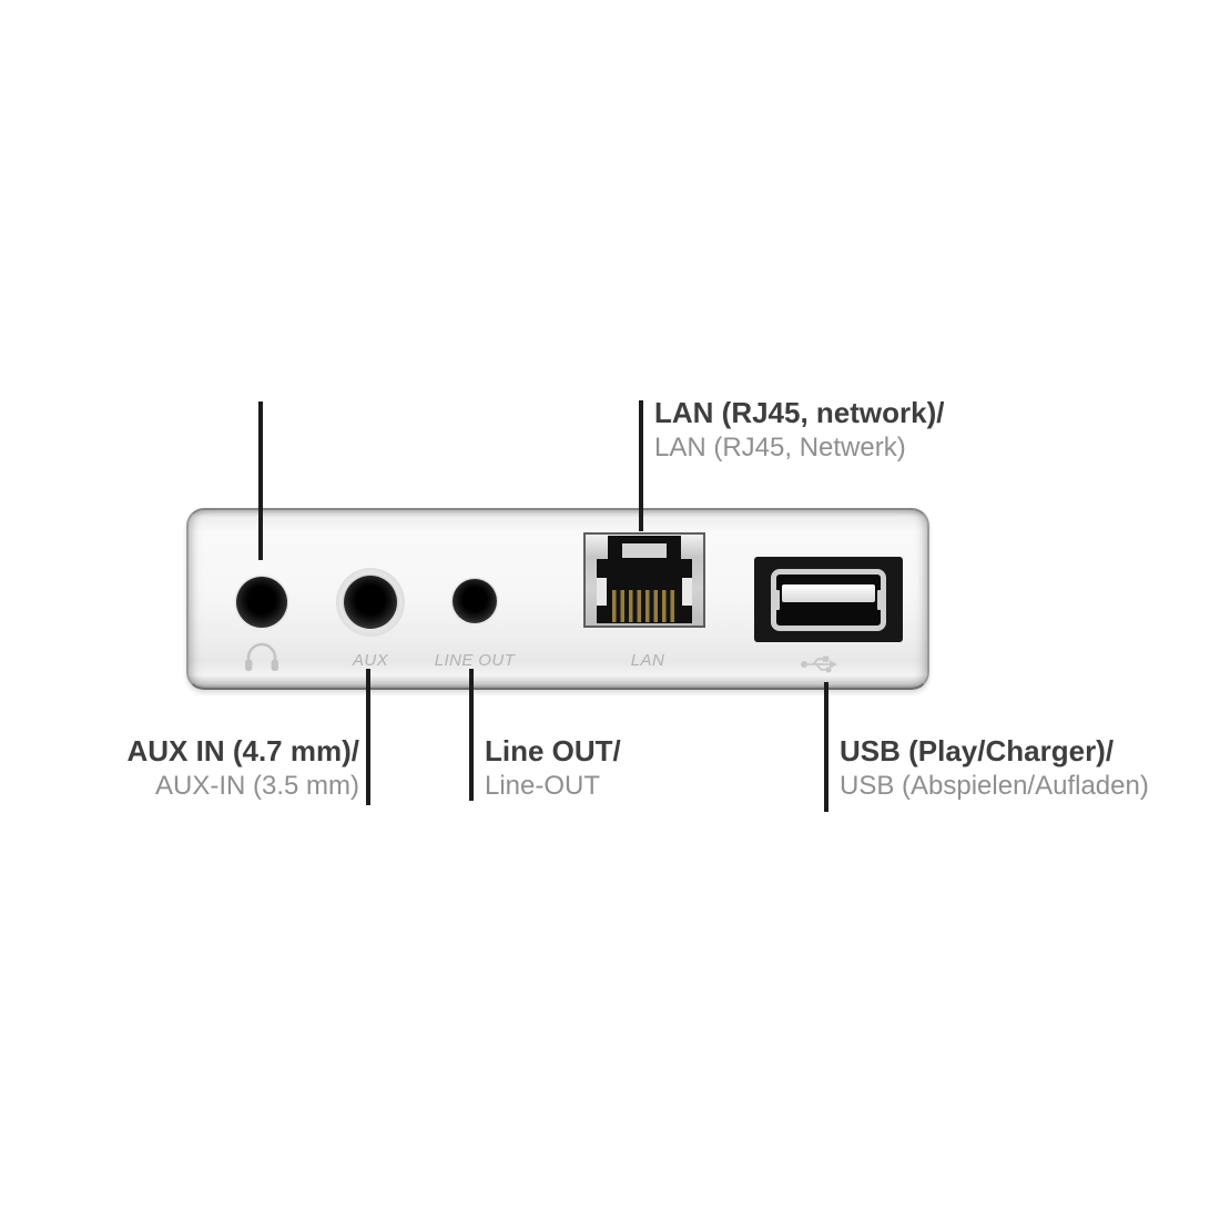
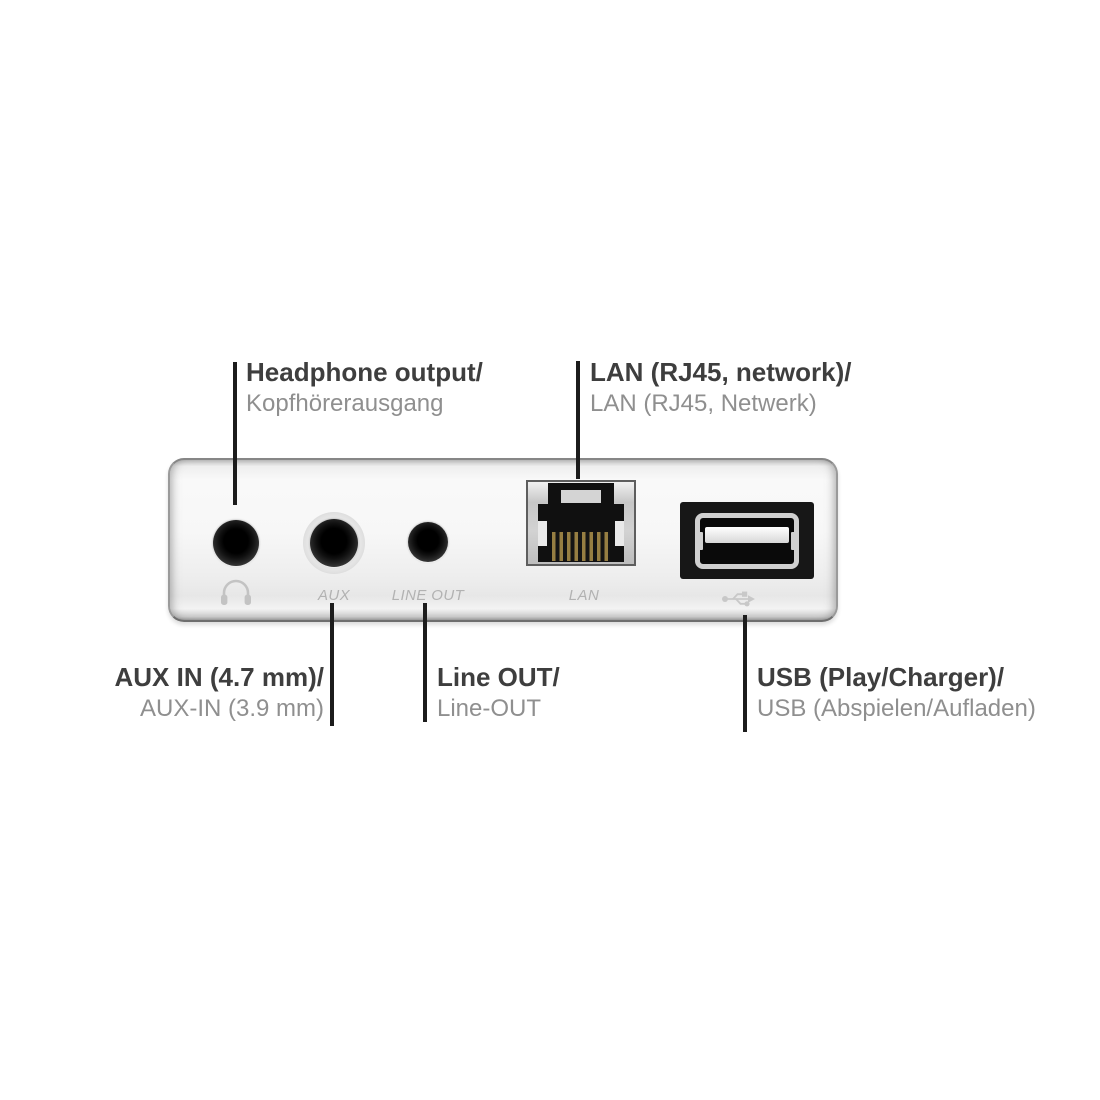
  AUX
  LINE OUT
  LAN
+ Headphone output/
+ Kopfhörerausgang
  LAN (RJ45, network)/
  LAN (RJ45, Netwerk)
  AUX IN (4.7 mm)/
- AUX-IN (3.5 mm)
+ AUX-IN (3.9 mm)
  Line OUT/
  Line-OUT
  USB (Play/Charger)/
  USB (Abspielen/Aufladen)
